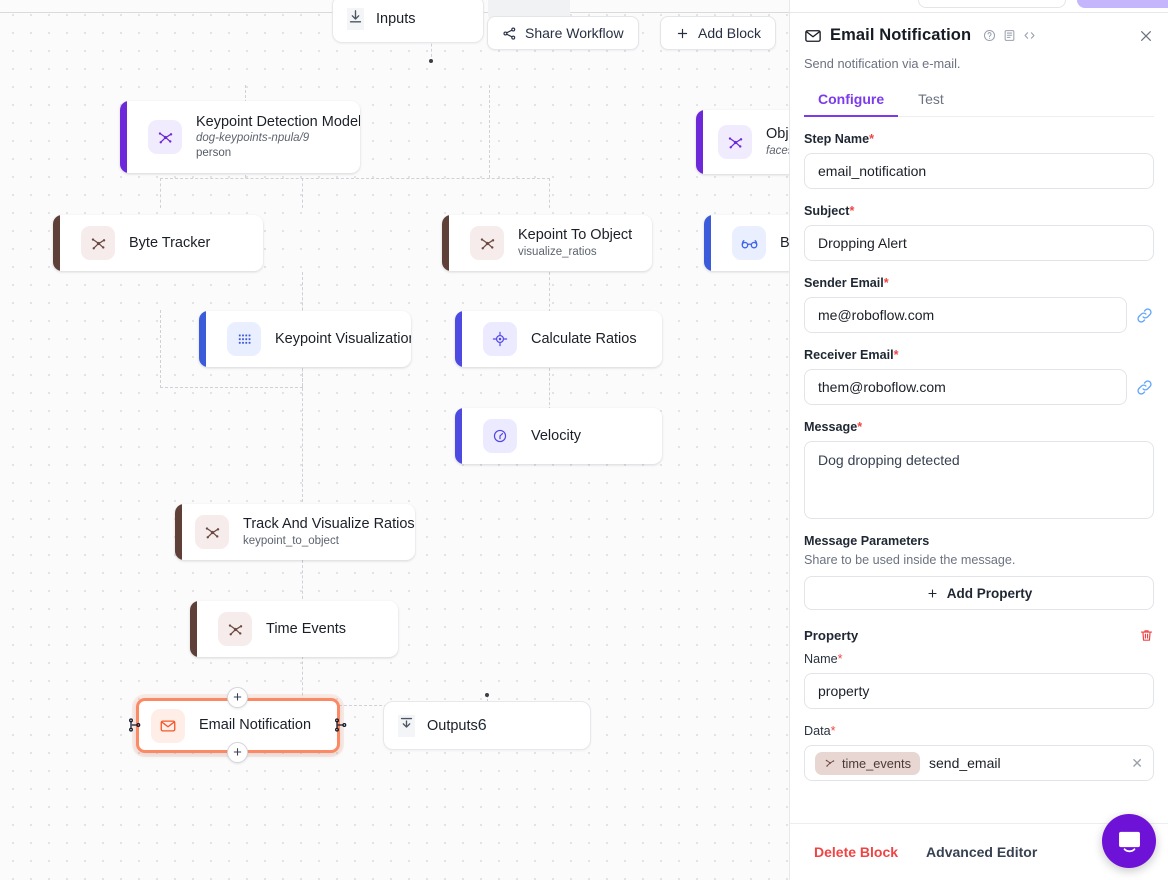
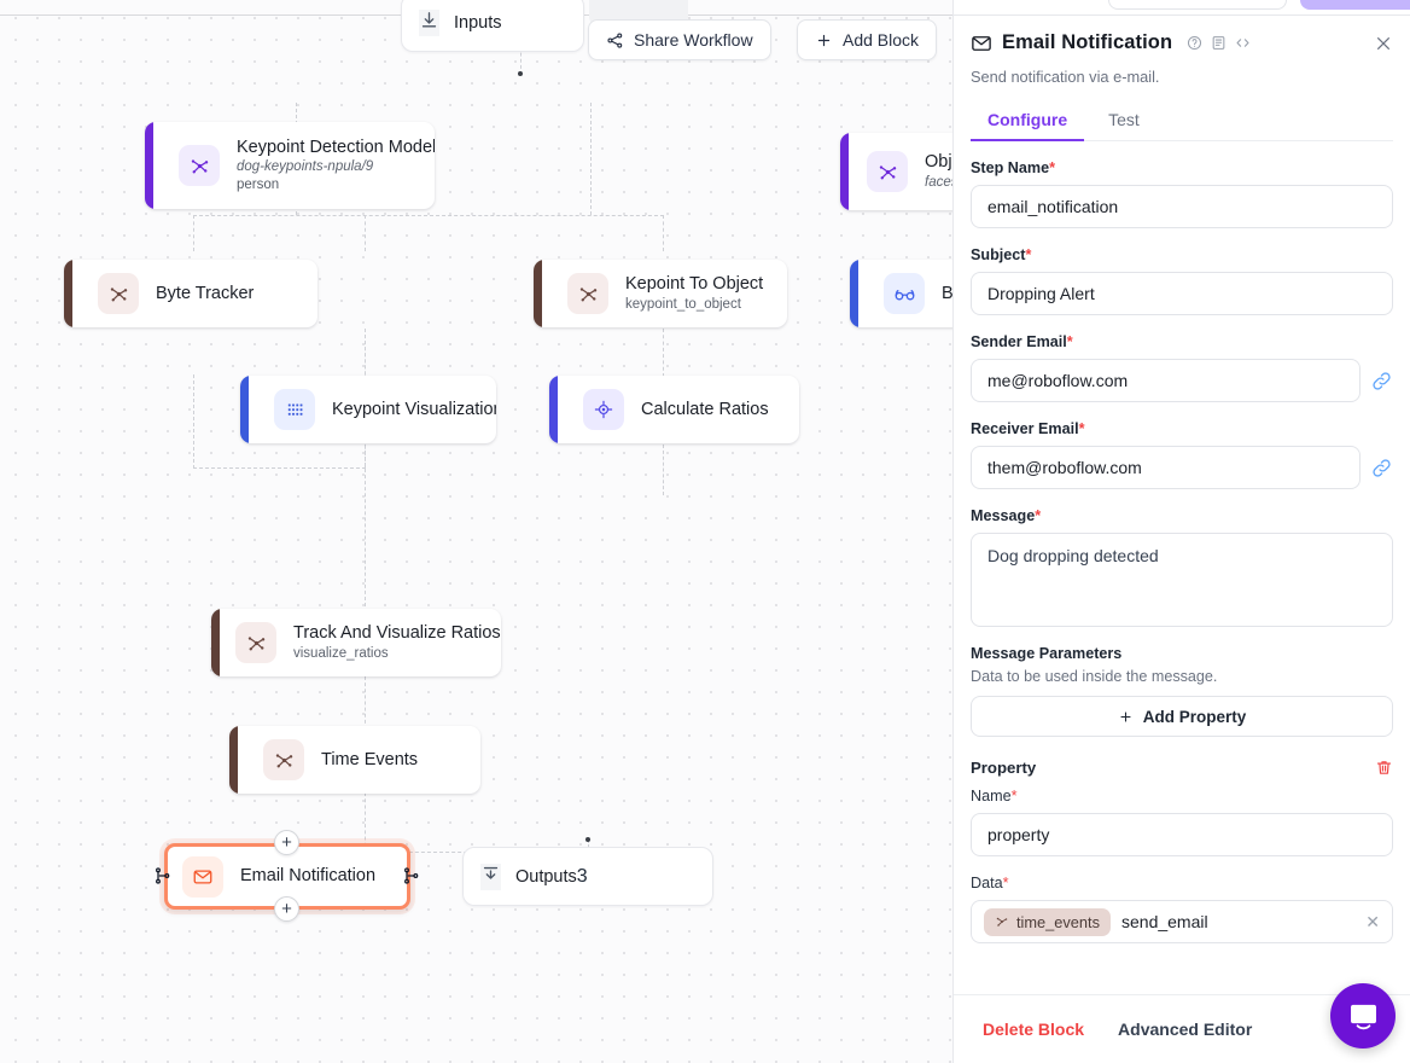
  Inputs
  Share Workflow
  Add Block
  Keypoint Detection Model
  dog-keypoints-npula/9
  person
  Obj
  Byte Tracker
  Kepoint To Object
- visualize_ratios
+ keypoint_to_object
  Keypoint Visualizatio
  Calculate Ratios
- Velocity
  Track And Visualize Ratios
- keypoint_to_object
+ visualize_ratios
  Time Events
  Email Notification
  +
  +
  Outputs
- 6
+ 3
  Email Notification
  Send notification via e-mail.
  Configure
  Test
  Step Name*
  email_notification
  Subject*
  Dropping Alert
  Sender Email*
  me@roboflow.com
  Receiver Email*
  them@roboflow.com
  Message*
  Dog dropping detected
  Message Parameters
- Share to be used inside the message.
+ Data to be used inside the message.
  Add Property
  Property
  Name*
  property
  Data*
  time_events
  send_email
  ✕
  Delete Block
  Advanced Editor
